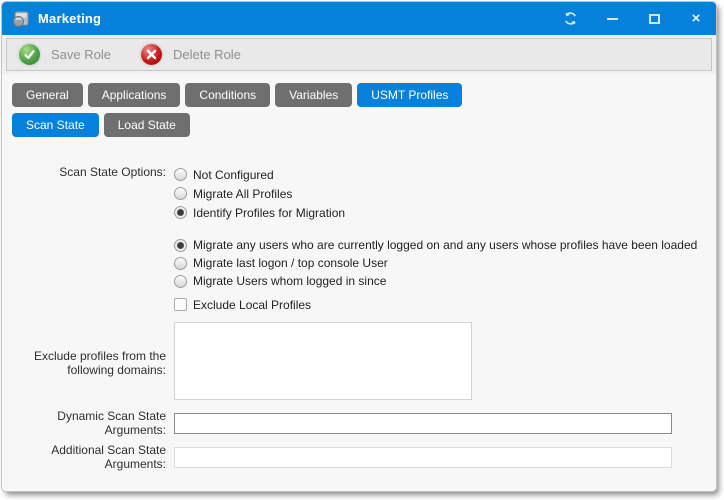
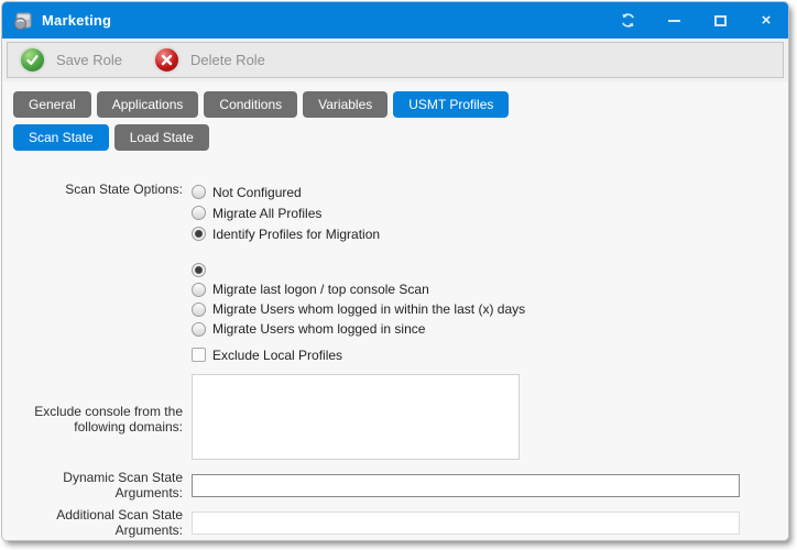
  Marketing
  ×
  Save Role
  Delete Role
  General
  Applications
  Conditions
  Variables
  USMT Profiles
  Scan State
  Load State
  Scan State Options:
  Not Configured
  Migrate All Profiles
  Identify Profiles for Migration
- Migrate any users who are currently logged on and any users whose profiles have been loaded
- Migrate last logon / top console User
+ Migrate last logon / top console Scan
+ Migrate Users whom logged in within the last (x) days
  Migrate Users whom logged in since
  Exclude Local Profiles
- Exclude profiles from the following domains:
+ Exclude console from the following domains:
  Dynamic Scan State Arguments:
  Additional Scan State Arguments:
